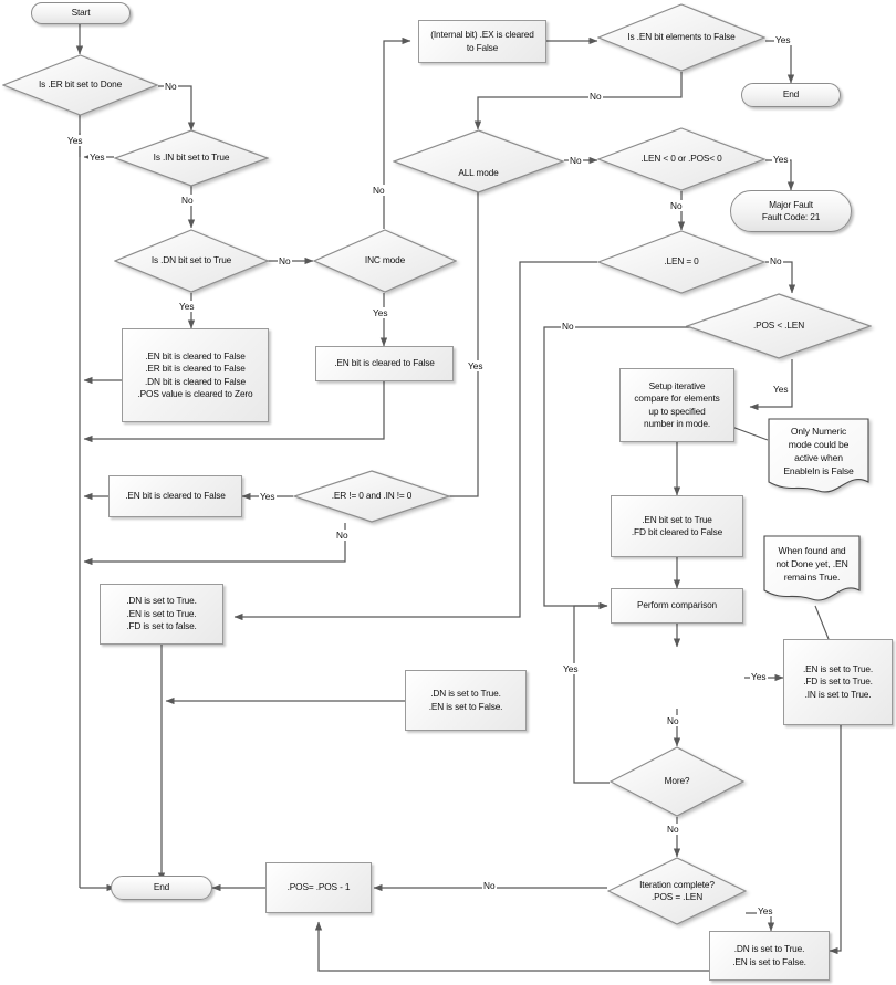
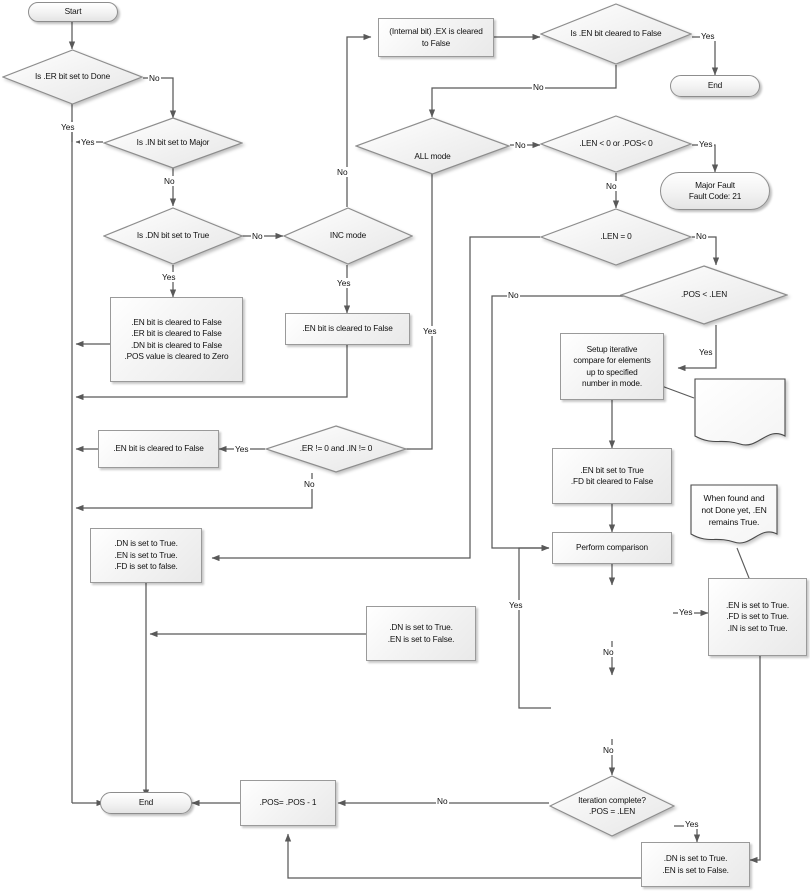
  Start
  Is .ER bit set to Done
- Is .IN bit set to True
+ Is .IN bit set to Major
  Is .DN bit set to True
  .EN bit is cleared to False
  .ER bit is cleared to False
  .DN bit is cleared to False
  .POS value is cleared to Zero
  INC mode
  .EN bit is cleared to False
  .ER != 0 and .IN != 0
  .EN bit is cleared to False
  .DN is set to True.
  .EN is set to True.
  .FD is set to false.
  .DN is set to True.
  .EN is set to False.
  .POS= .POS - 1
  End
  (Internal bit) .EX is cleared
  to False
- Is .EN bit elements to False
+ Is .EN bit cleared to False
  End
  ALL mode
  .LEN < 0 or .POS< 0
  Major Fault
  Fault Code: 21
  .LEN = 0
  .POS < .LEN
  Setup iterative
  compare for elements
  up to specified
  number in mode.
  .EN bit set to True
  .FD bit cleared to False
  Perform comparison
- More?
  Iteration complete?
  .POS = .LEN
  .EN is set to True.
  .FD is set to True.
  .IN is set to True.
  .DN is set to True.
  .EN is set to False.
- Only Numeric
- mode could be
- active when
- EnableIn is False
  When found and
  not Done yet, .EN
  remains True.
  No
  Yes
  Yes
  No
  No
  Yes
  Yes
  No
  Yes
  No
  Yes
  No
  No
  Yes
  Yes
  No
  No
  No
  Yes
  Yes
  No
  Yes
  No
  No
  Yes
